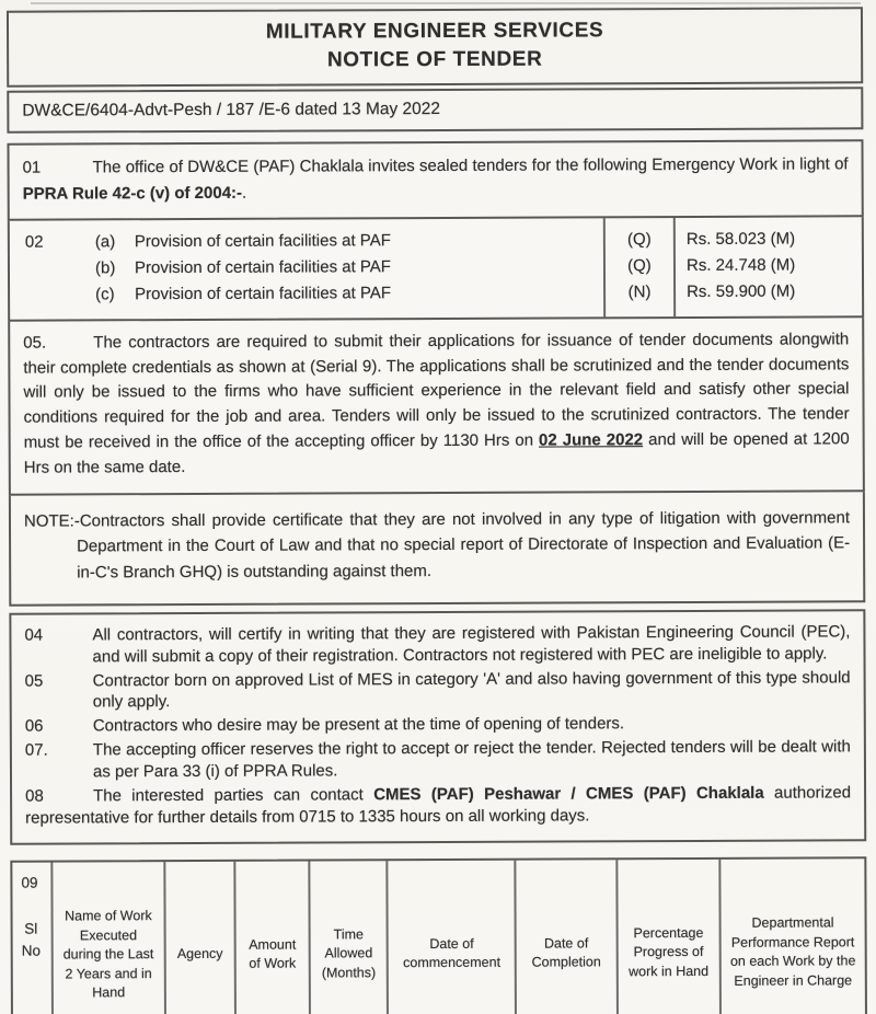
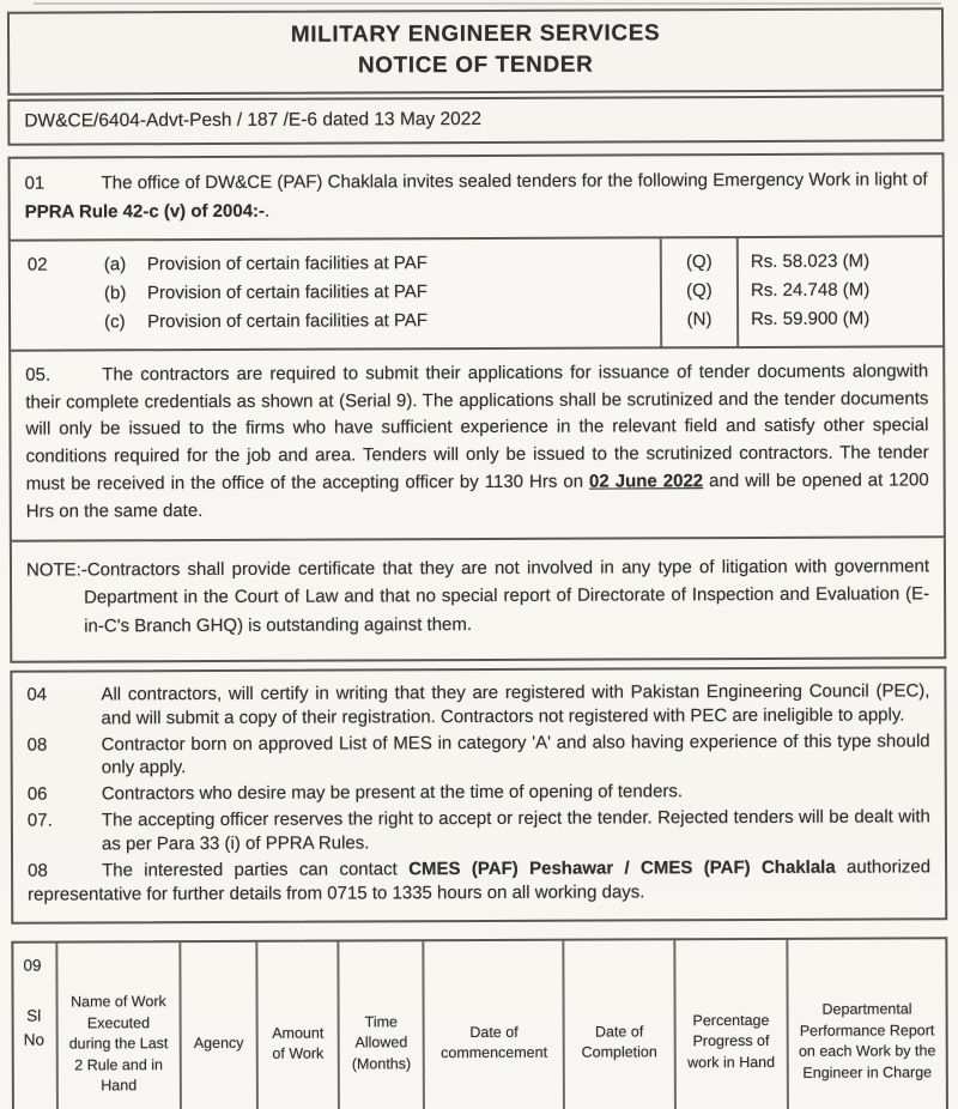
  MILITARY ENGINEER SERVICES
  NOTICE OF TENDER
  DW&CE/6404-Advt-Pesh / 187 /E-6 dated 13 May 2022
  01 The office of DW&CE (PAF) Chaklala invites sealed tenders for the following Emergency Work in light of PPRA Rule 42-c (v) of 2004:-.
  02
  (a)
  Provision of certain facilities at PAF
  (b)
  Provision of certain facilities at PAF
  (c)
  Provision of certain facilities at PAF
  (Q)
  (Q)
  (N)
  Rs. 58.023 (M)
  Rs. 24.748 (M)
  Rs. 59.900 (M)
  05. The contractors are required to submit their applications for issuance of tender documents alongwith their complete credentials as shown at (Serial 9). The applications shall be scrutinized and the tender documents will only be issued to the firms who have sufficient experience in the relevant field and satisfy other special conditions required for the job and area. Tenders will only be issued to the scrutinized contractors. The tender must be received in the office of the accepting officer by 1130 Hrs on 02 June 2022 and will be opened at 1200 Hrs on the same date.
  NOTE:-Contractors shall provide certificate that they are not involved in any type of litigation with government Department in the Court of Law and that no special report of Directorate of Inspection and Evaluation (E-in-C's Branch GHQ) is outstanding against them.
  04
  All contractors, will certify in writing that they are registered with Pakistan Engineering Council (PEC), and will submit a copy of their registration. Contractors not registered with PEC are ineligible to apply.
- 05
+ 08
- Contractor born on approved List of MES in category 'A' and also having government of this type should only apply.
+ Contractor born on approved List of MES in category 'A' and also having experience of this type should only apply.
  06
  Contractors who desire may be present at the time of opening of tenders.
  07.
  The accepting officer reserves the right to accept or reject the tender. Rejected tenders will be dealt with as per Para 33 (i) of PPRA Rules.
  08 The interested parties can contact CMES (PAF) Peshawar / CMES (PAF) Chaklala authorized representative for further details from 0715 to 1335 hours on all working days.
  09
  Sl
  No
- Name of Work Executed during the Last 2 Years and in Hand
+ Name of Work Executed during the Last 2 Rule and in Hand
  Agency
  Amount of Work
  Time Allowed (Months)
  Date of commencement
  Date of Completion
  Percentage Progress of work in Hand
  Departmental Performance Report on each Work by the Engineer in Charge
